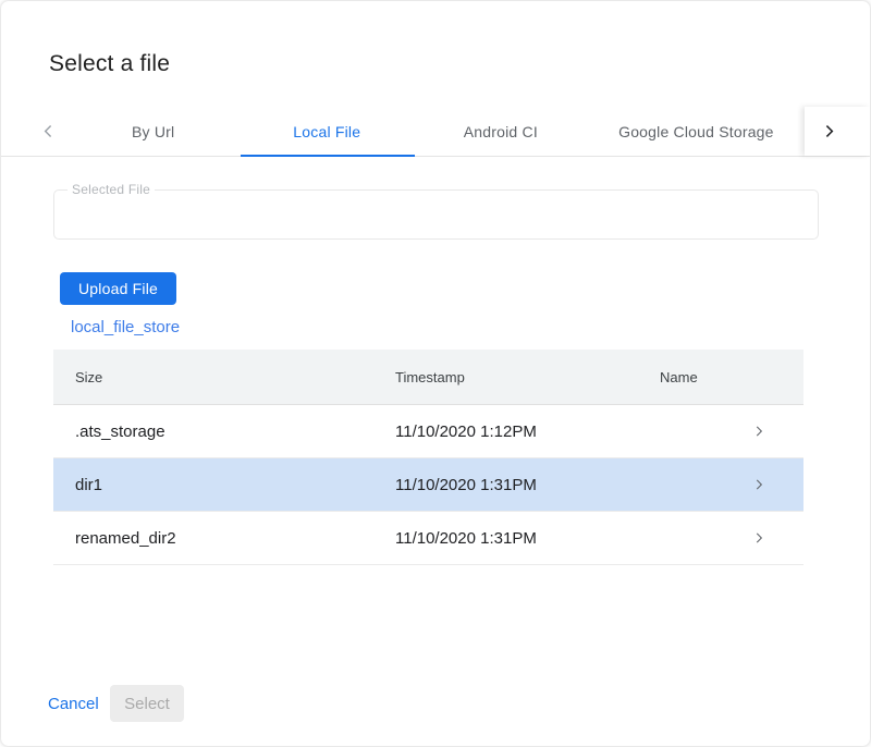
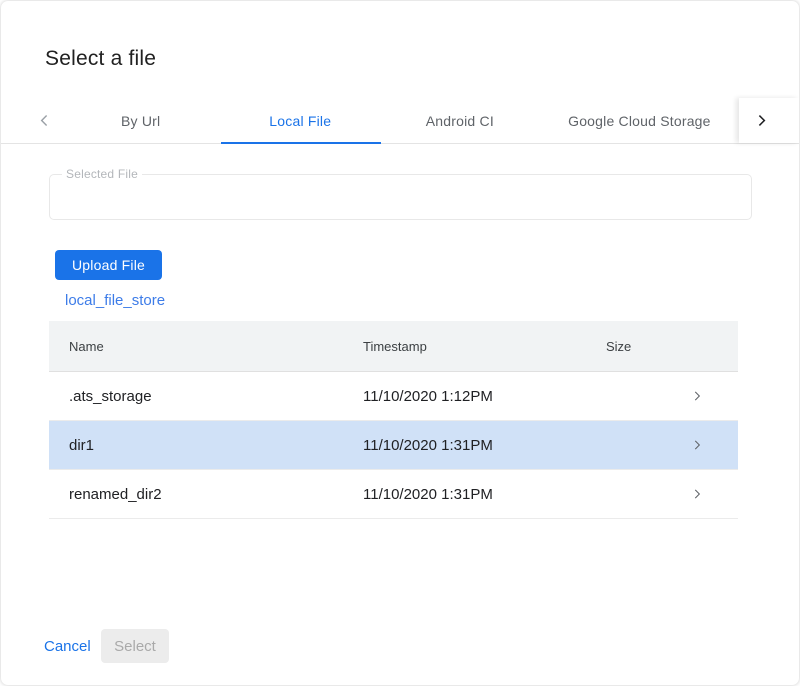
  Select a file
  By Url
  Local File
  Android CI
  Google Cloud Storage
  Selected File
  Upload File
  local_file_store
- Size
+ Name
  Timestamp
- Name
+ Size
  .ats_storage
  11/10/2020 1:12PM
  dir1
  11/10/2020 1:31PM
  renamed_dir2
  11/10/2020 1:31PM
  Cancel
  Select
